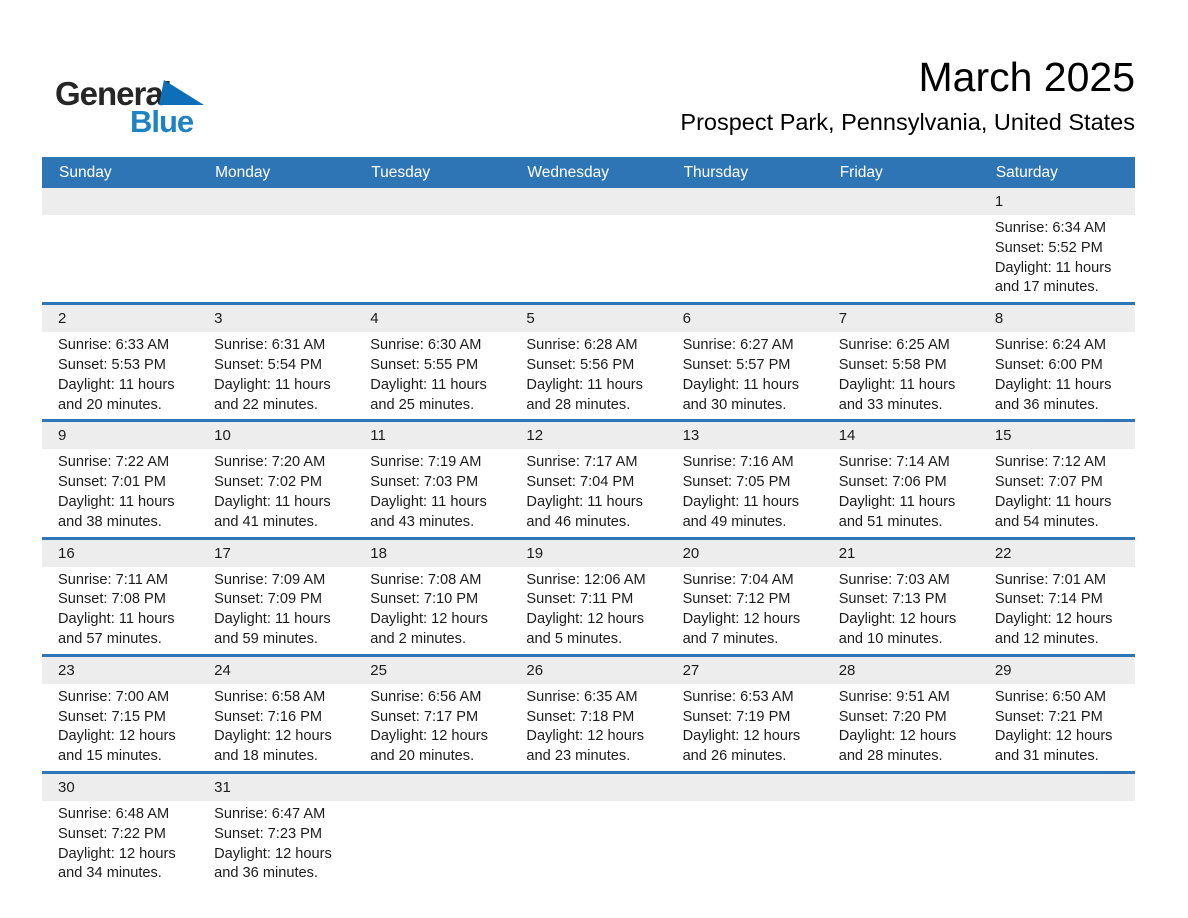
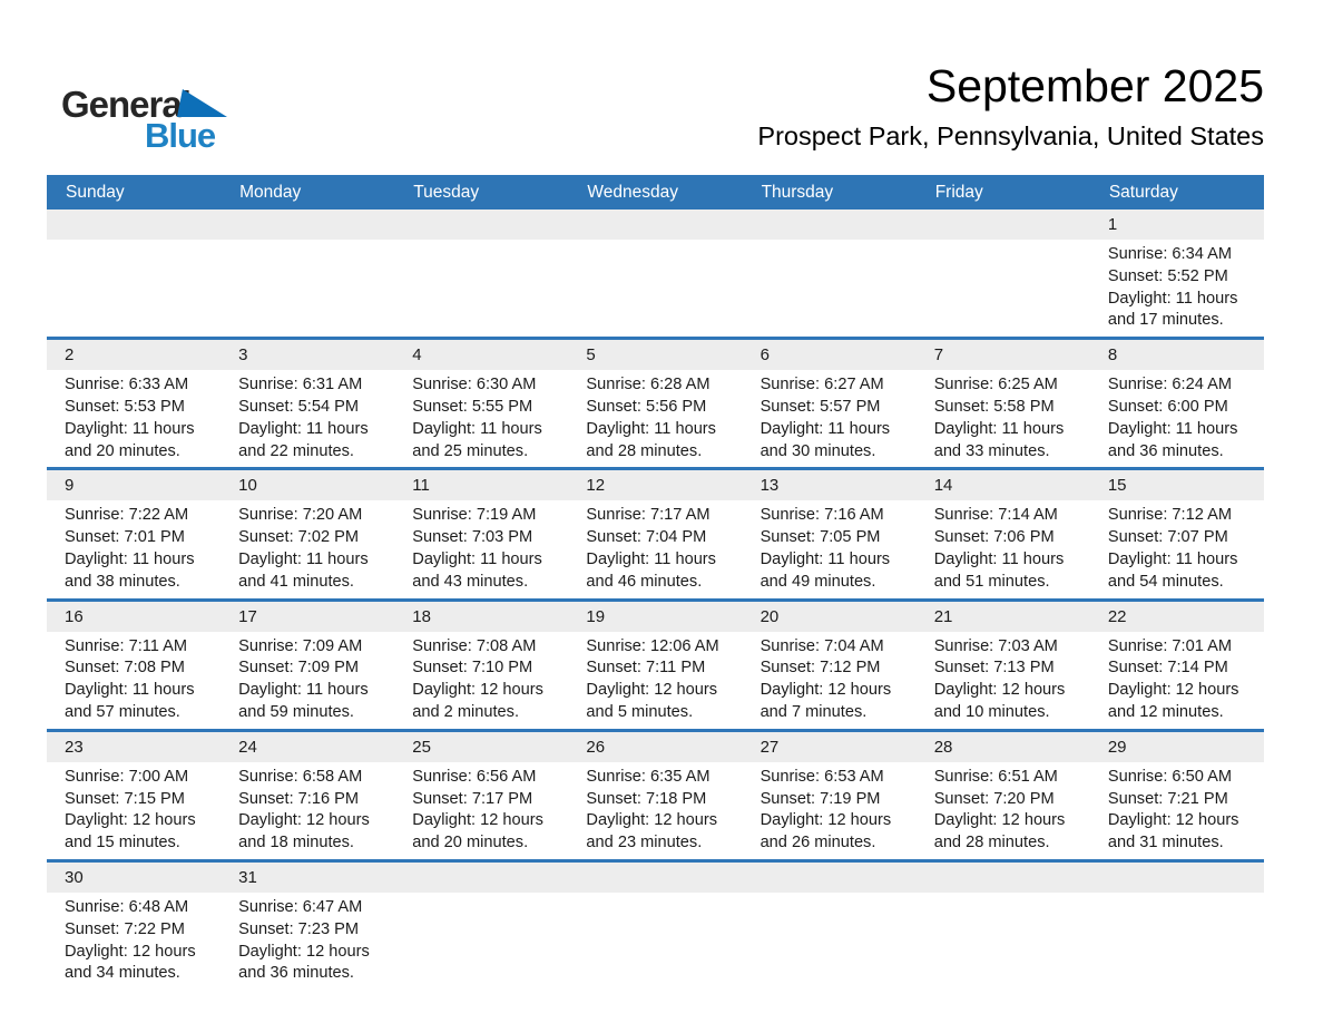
  Genera
  Blue
- March 2025
+ September 2025
  Prospect Park, Pennsylvania, United States
  Sunday
  Monday
  Tuesday
  Wednesday
  Thursday
  Friday
  Saturday
  1
  Sunrise: 6:34 AM
  Sunset: 5:52 PM
  Daylight: 11 hours
  and 17 minutes.
  2
  Sunrise: 6:33 AM
  Sunset: 5:53 PM
  Daylight: 11 hours
  and 20 minutes.
  3
  Sunrise: 6:31 AM
  Sunset: 5:54 PM
  Daylight: 11 hours
  and 22 minutes.
  4
  Sunrise: 6:30 AM
  Sunset: 5:55 PM
  Daylight: 11 hours
  and 25 minutes.
  5
  Sunrise: 6:28 AM
  Sunset: 5:56 PM
  Daylight: 11 hours
  and 28 minutes.
  6
  Sunrise: 6:27 AM
  Sunset: 5:57 PM
  Daylight: 11 hours
  and 30 minutes.
  7
  Sunrise: 6:25 AM
  Sunset: 5:58 PM
  Daylight: 11 hours
  and 33 minutes.
  8
  Sunrise: 6:24 AM
  Sunset: 6:00 PM
  Daylight: 11 hours
  and 36 minutes.
  9
  Sunrise: 7:22 AM
  Sunset: 7:01 PM
  Daylight: 11 hours
  and 38 minutes.
  10
  Sunrise: 7:20 AM
  Sunset: 7:02 PM
  Daylight: 11 hours
  and 41 minutes.
  11
  Sunrise: 7:19 AM
  Sunset: 7:03 PM
  Daylight: 11 hours
  and 43 minutes.
  12
  Sunrise: 7:17 AM
  Sunset: 7:04 PM
  Daylight: 11 hours
  and 46 minutes.
  13
  Sunrise: 7:16 AM
  Sunset: 7:05 PM
  Daylight: 11 hours
  and 49 minutes.
  14
  Sunrise: 7:14 AM
  Sunset: 7:06 PM
  Daylight: 11 hours
  and 51 minutes.
  15
  Sunrise: 7:12 AM
  Sunset: 7:07 PM
  Daylight: 11 hours
  and 54 minutes.
  16
  Sunrise: 7:11 AM
  Sunset: 7:08 PM
  Daylight: 11 hours
  and 57 minutes.
  17
  Sunrise: 7:09 AM
  Sunset: 7:09 PM
  Daylight: 11 hours
  and 59 minutes.
  18
  Sunrise: 7:08 AM
  Sunset: 7:10 PM
  Daylight: 12 hours
  and 2 minutes.
  19
  Sunrise: 12:06 AM
  Sunset: 7:11 PM
  Daylight: 12 hours
  and 5 minutes.
  20
  Sunrise: 7:04 AM
  Sunset: 7:12 PM
  Daylight: 12 hours
  and 7 minutes.
  21
  Sunrise: 7:03 AM
  Sunset: 7:13 PM
  Daylight: 12 hours
  and 10 minutes.
  22
  Sunrise: 7:01 AM
  Sunset: 7:14 PM
  Daylight: 12 hours
  and 12 minutes.
  23
  Sunrise: 7:00 AM
  Sunset: 7:15 PM
  Daylight: 12 hours
  and 15 minutes.
  24
  Sunrise: 6:58 AM
  Sunset: 7:16 PM
  Daylight: 12 hours
  and 18 minutes.
  25
  Sunrise: 6:56 AM
  Sunset: 7:17 PM
  Daylight: 12 hours
  and 20 minutes.
  26
  Sunrise: 6:35 AM
  Sunset: 7:18 PM
  Daylight: 12 hours
  and 23 minutes.
  27
  Sunrise: 6:53 AM
  Sunset: 7:19 PM
  Daylight: 12 hours
  and 26 minutes.
  28
- Sunrise: 9:51 AM
+ Sunrise: 6:51 AM
  Sunset: 7:20 PM
  Daylight: 12 hours
  and 28 minutes.
  29
  Sunrise: 6:50 AM
  Sunset: 7:21 PM
  Daylight: 12 hours
  and 31 minutes.
  30
  Sunrise: 6:48 AM
  Sunset: 7:22 PM
  Daylight: 12 hours
  and 34 minutes.
  31
  Sunrise: 6:47 AM
  Sunset: 7:23 PM
  Daylight: 12 hours
  and 36 minutes.
